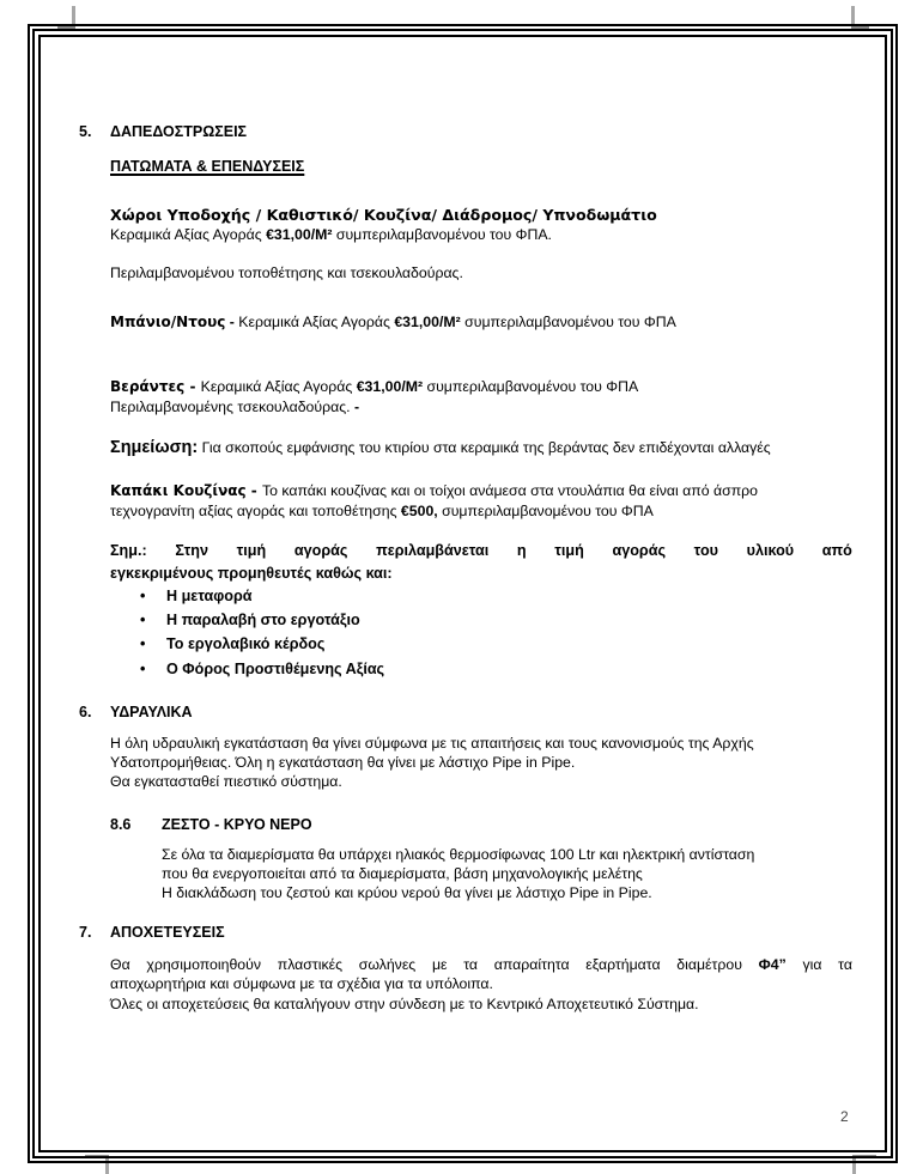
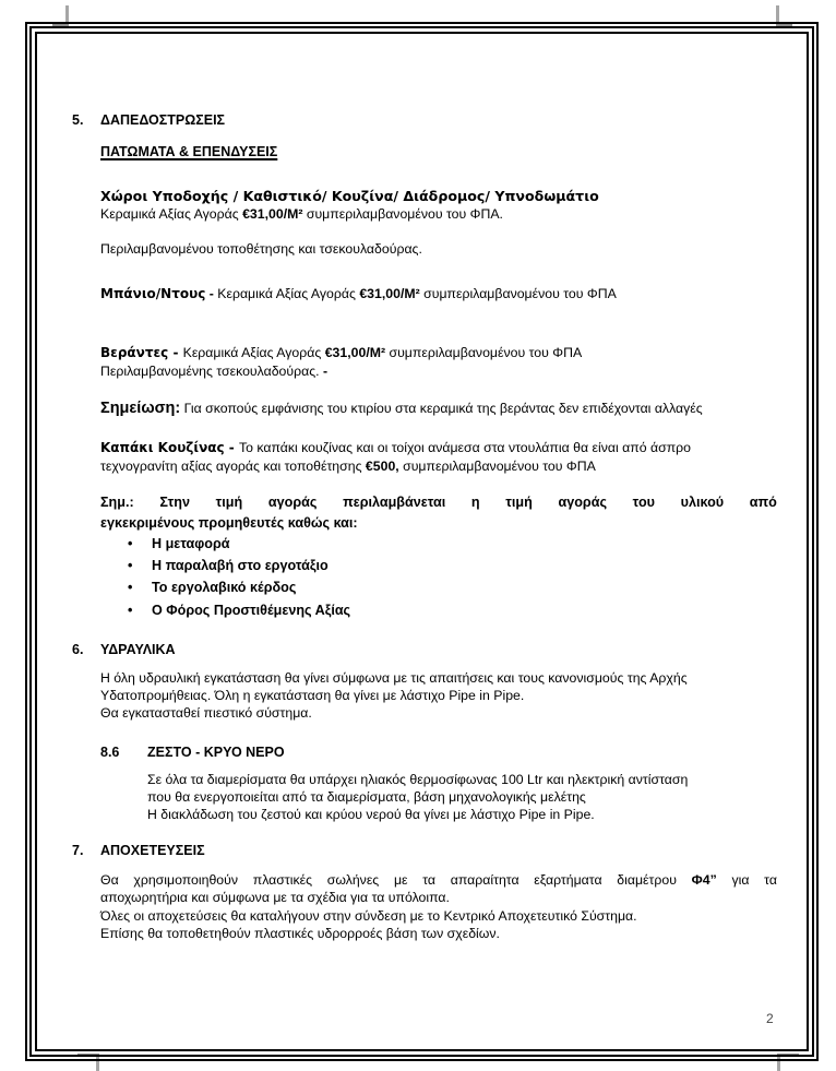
  5.
  ΔΑΠΕΔΟΣΤΡΩΣΕΙΣ
  ΠΑΤΩΜΑΤΑ & ΕΠΕΝΔΥΣΕΙΣ
  Χώροι Υποδοχής / Καθιστικό/ Κουζίνα/ Διάδρομος/ Υπνοδωμάτιο
  Κεραμικά Αξίας Αγοράς €31,00/Μ² συμπεριλαμβανομένου του ΦΠΑ.
  Περιλαμβανομένου τοποθέτησης και τσεκουλαδούρας.
  Μπάνιο/Ντους - Κεραμικά Αξίας Αγοράς €31,00/Μ² συμπεριλαμβανομένου του ΦΠΑ
  Βεράντες - Κεραμικά Αξίας Αγοράς €31,00/Μ² συμπεριλαμβανομένου του ΦΠΑ
  Περιλαμβανομένης τσεκουλαδούρας. -
  Σημείωση: Για σκοπούς εμφάνισης του κτιρίου στα κεραμικά της βεράντας δεν επιδέχονται αλλαγές
  Καπάκι Κουζίνας - Το καπάκι κουζίνας και οι τοίχοι ανάμεσα στα ντουλάπια θα είναι από άσπρο
  τεχνογρανίτη αξίας αγοράς και τοποθέτησης €500, συμπεριλαμβανομένου του ΦΠΑ
  Σημ.:
  Στην
  τιμή
  αγοράς
  περιλαμβάνεται
  η
  τιμή
  αγοράς
  του
  υλικού
  από
  εγκεκριμένους προμηθευτές καθώς και:
  •
  Η μεταφορά
  •
  Η παραλαβή στο εργοτάξιο
  •
  Το εργολαβικό κέρδος
  •
  Ο Φόρος Προστιθέμενης Αξίας
  6.
  ΥΔΡΑΥΛΙΚΑ
  Η όλη υδραυλική εγκατάσταση θα γίνει σύμφωνα με τις απαιτήσεις και τους κανονισμούς της Αρχής
  Υδατοπρομήθειας. Όλη η εγκατάσταση θα γίνει με λάστιχο Pipe in Pipe.
  Θα εγκατασταθεί πιεστικό σύστημα.
  8.6
  ΖΕΣΤΟ - ΚΡΥΟ ΝΕΡΟ
  Σε όλα τα διαμερίσματα θα υπάρχει ηλιακός θερμοσίφωνας 100 Ltr και ηλεκτρική αντίσταση
  που θα ενεργοποιείται από τα διαμερίσματα, βάση μηχανολογικής μελέτης
  Η διακλάδωση του ζεστού και κρύου νερού θα γίνει με λάστιχο Pipe in Pipe.
  7.
  ΑΠΟΧΕΤΕΥΣΕΙΣ
  Θα
  χρησιμοποιηθούν
  πλαστικές
  σωλήνες
  με
  τα
  απαραίτητα
  εξαρτήματα
  διαμέτρου
  Φ4”
  για
  τα
  αποχωρητήρια και σύμφωνα με τα σχέδια για τα υπόλοιπα.
  Όλες οι αποχετεύσεις θα καταλήγουν στην σύνδεση με το Κεντρικό Αποχετευτικό Σύστημα.
+ Επίσης θα τοποθετηθούν πλαστικές υδρορροές βάση των σχεδίων.
  2
